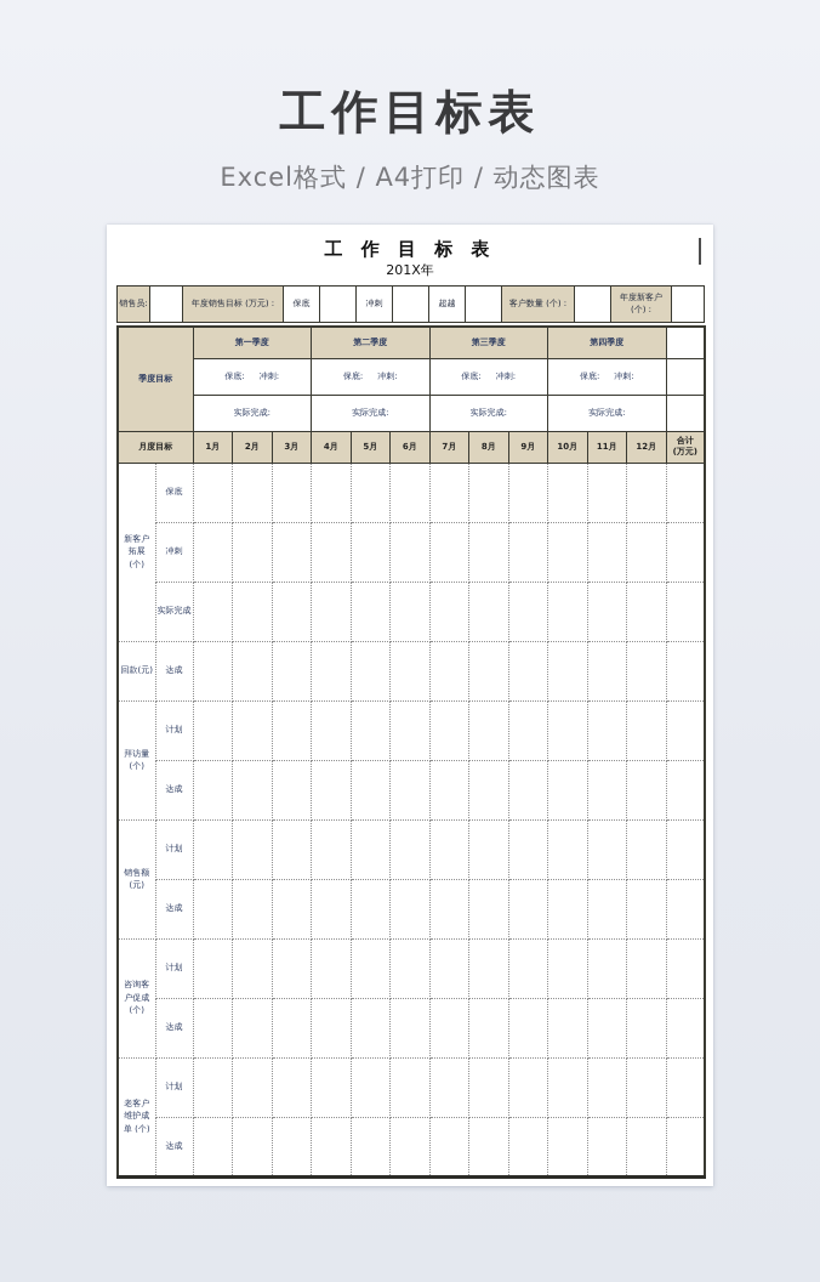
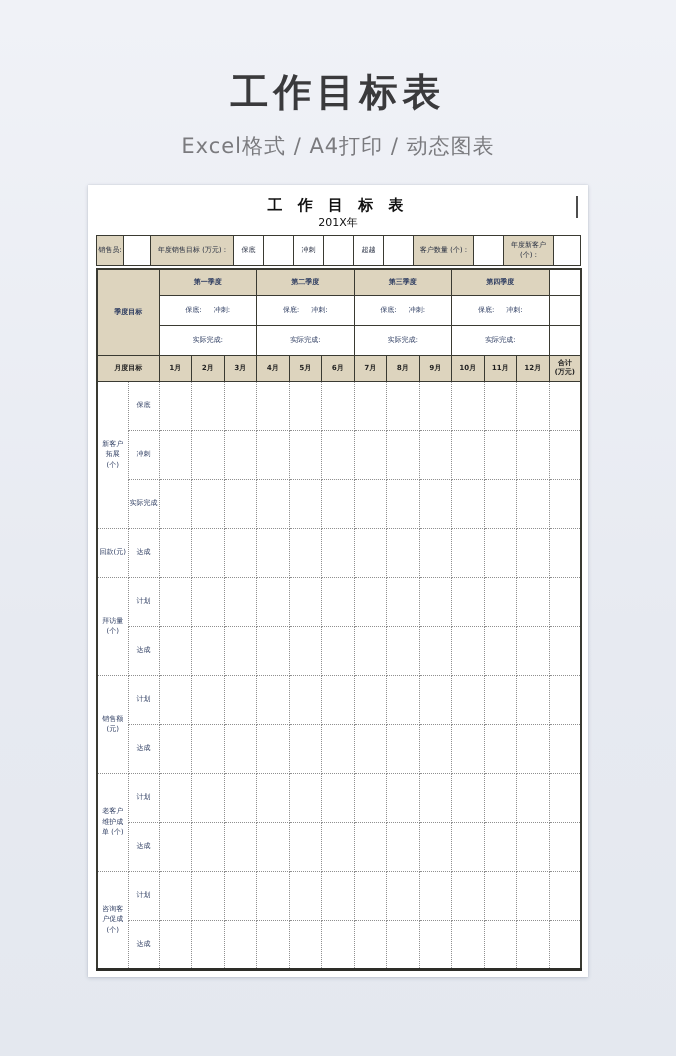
  工作目标表
  Excel格式 / A4打印 / 动态图表
  工 作 目 标 表
  201X年
  销售员:		年度销售目标 (万元) :	保底		冲刺		超越		客户数量 (个) :		年度新客户 (个) :
  季度目标	第一季度	第二季度	第三季度	第四季度
  保底: 冲刺:	保底: 冲刺:	保底: 冲刺:	保底: 冲刺:
  实际完成:	实际完成:	实际完成:	实际完成:
  月度目标	1月	2月	3月	4月	5月	6月	7月	8月	9月	10月	11月	12月	合计 (万元)
  新客户拓展 (个)	保底
  冲刺
  实际完成
  回款(元)	达成
  拜访量(个)	计划
  达成
  销售额(元)	计划
  达成
- 咨询客户促成 (个)	计划
+ 老客户维护成单 (个)	计划
  达成
- 老客户维护成单 (个)	计划
+ 咨询客户促成 (个)	计划
  达成
